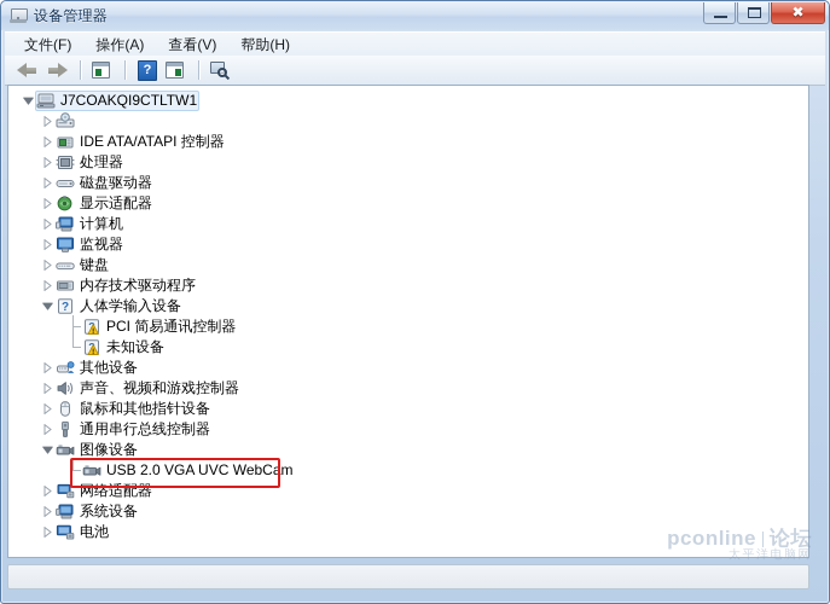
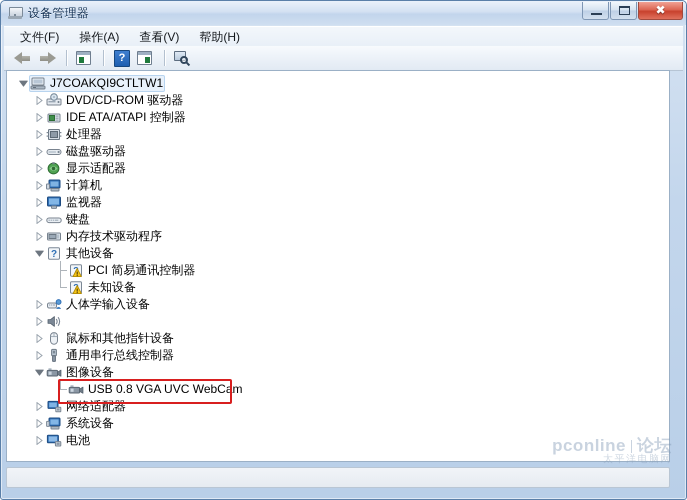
  设备管理器
  ✖
  文件(F)
  操作(A)
  查看(V)
  帮助(H)
  ?
  J7COAKQI9CTLTW1
+ DVD/CD-ROM 驱动器
  IDE ATA/ATAPI 控制器
  处理器
  磁盘驱动器
  显示适配器
  计算机
  监视器
  键盘
  内存技术驱动程序
  ?
- 人体学输入设备
+ 其他设备
  PCI 简易通讯控制器
  未知设备
- 其他设备
+ 人体学输入设备
- 声音、视频和游戏控制器
  鼠标和其他指针设备
  通用串行总线控制器
  图像设备
- USB 2.0 VGA UVC WebCam
+ USB 0.8 VGA UVC WebCam
  网络适配器
  系统设备
  电池
  pconline 论坛
  太平洋电脑网
